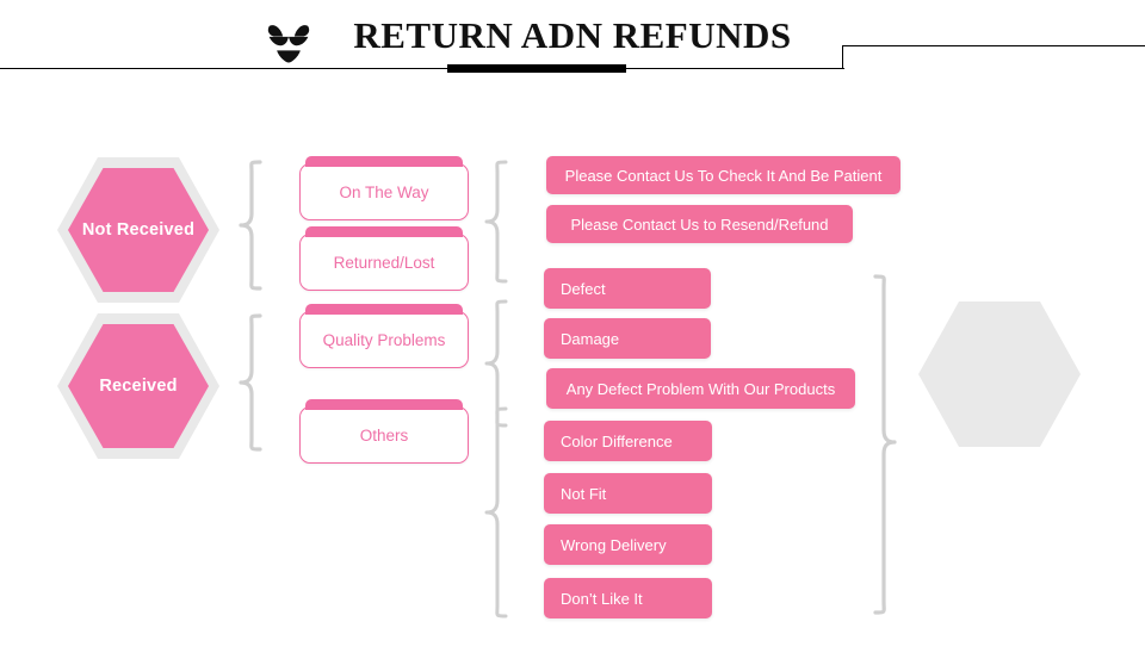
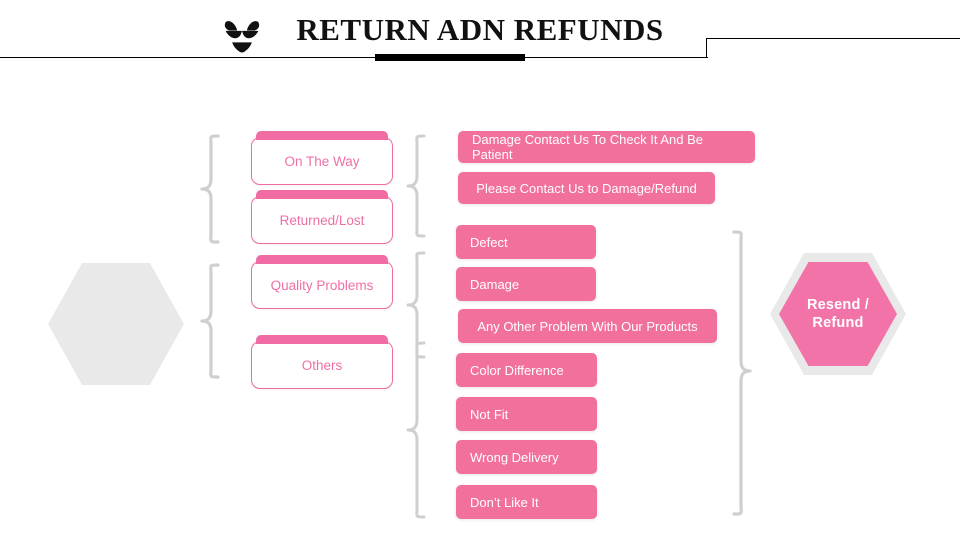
  RETURN ADN REFUNDS
- Not Received
- Received
  On The Way
  Returned/Lost
  Quality Problems
  Others
- Please Contact Us To Check It And Be Patient
+ Damage Contact Us To Check It And Be Patient
- Please Contact Us to Resend/Refund
+ Please Contact Us to Damage/Refund
  Defect
  Damage
- Any Defect Problem With Our Products
+ Any Other Problem With Our Products
  Color Difference
  Not Fit
  Wrong Delivery
  Don’t Like It
+ Resend /
+ Refund
